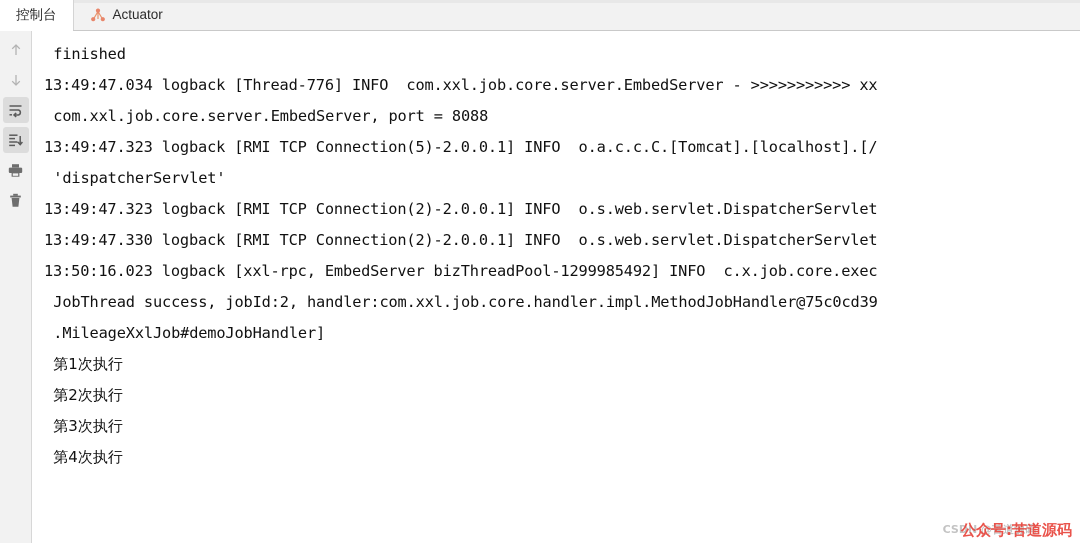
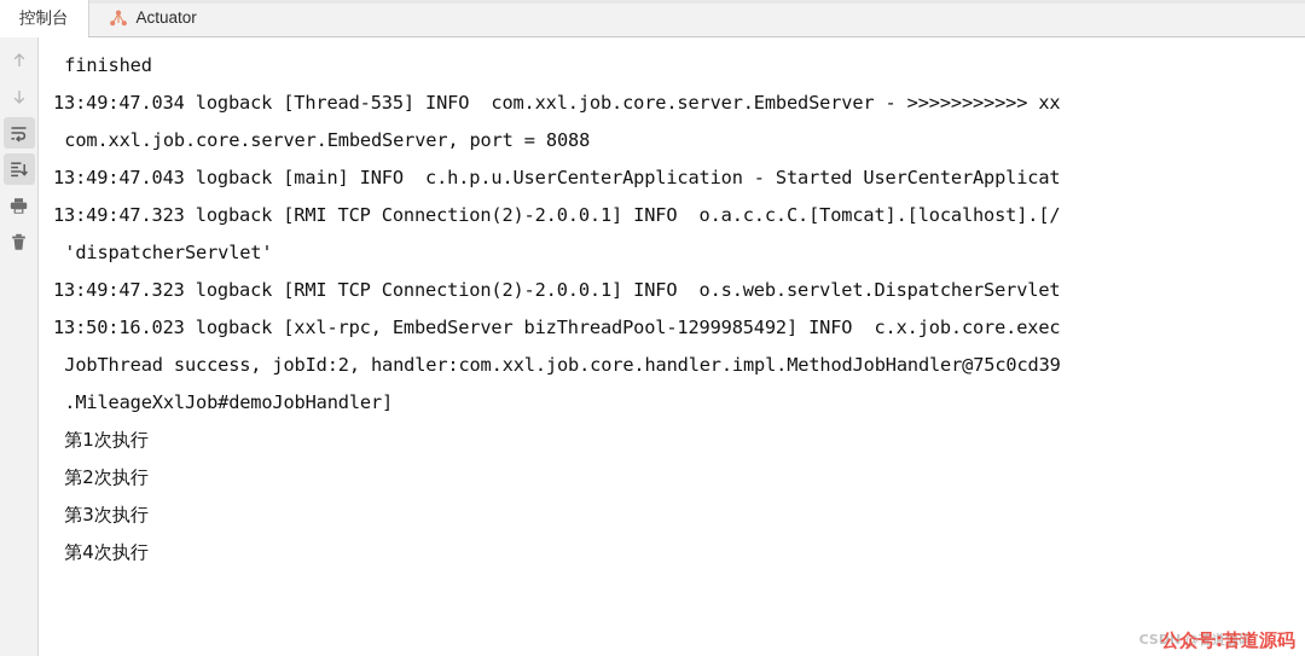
  控制台
  Actuator
  finished
- 13:49:47.034 logback [Thread-776] INFO com.xxl.job.core.server.EmbedServer - >>>>>>>>>>> xx
+ 13:49:47.034 logback [Thread-535] INFO com.xxl.job.core.server.EmbedServer - >>>>>>>>>>> xx
  com.xxl.job.core.server.EmbedServer, port = 8088
+ 13:49:47.043 logback [main] INFO c.h.p.u.UserCenterApplication - Started UserCenterApplicat
- 13:49:47.323 logback [RMI TCP Connection(5)-2.0.0.1] INFO o.a.c.c.C.[Tomcat].[localhost].[/
+ 13:49:47.323 logback [RMI TCP Connection(2)-2.0.0.1] INFO o.a.c.c.C.[Tomcat].[localhost].[/
  'dispatcherServlet'
  13:49:47.323 logback [RMI TCP Connection(2)-2.0.0.1] INFO o.s.web.servlet.DispatcherServlet
- 13:49:47.330 logback [RMI TCP Connection(2)-2.0.0.1] INFO o.s.web.servlet.DispatcherServlet
  13:50:16.023 logback [xxl-rpc, EmbedServer bizThreadPool-1299985492] INFO c.x.job.core.exec
  JobThread success, jobId:2, handler:com.xxl.job.core.handler.impl.MethodJobHandler@75c0cd39
  .MileageXxlJob#demoJobHandler]
  第1次执行
  第2次执行
  第3次执行
  第4次执行
  CSDN @苦道源码
  公众号:苦道源码
